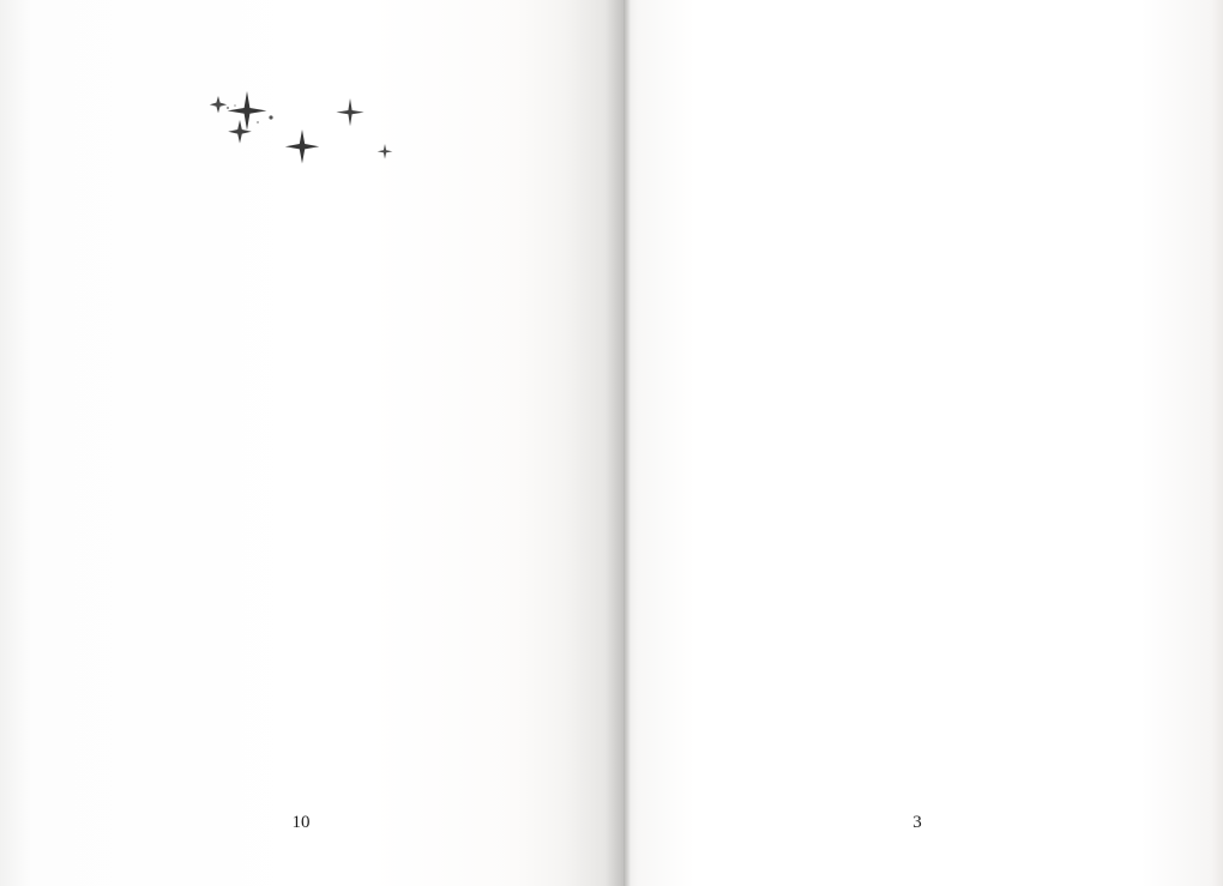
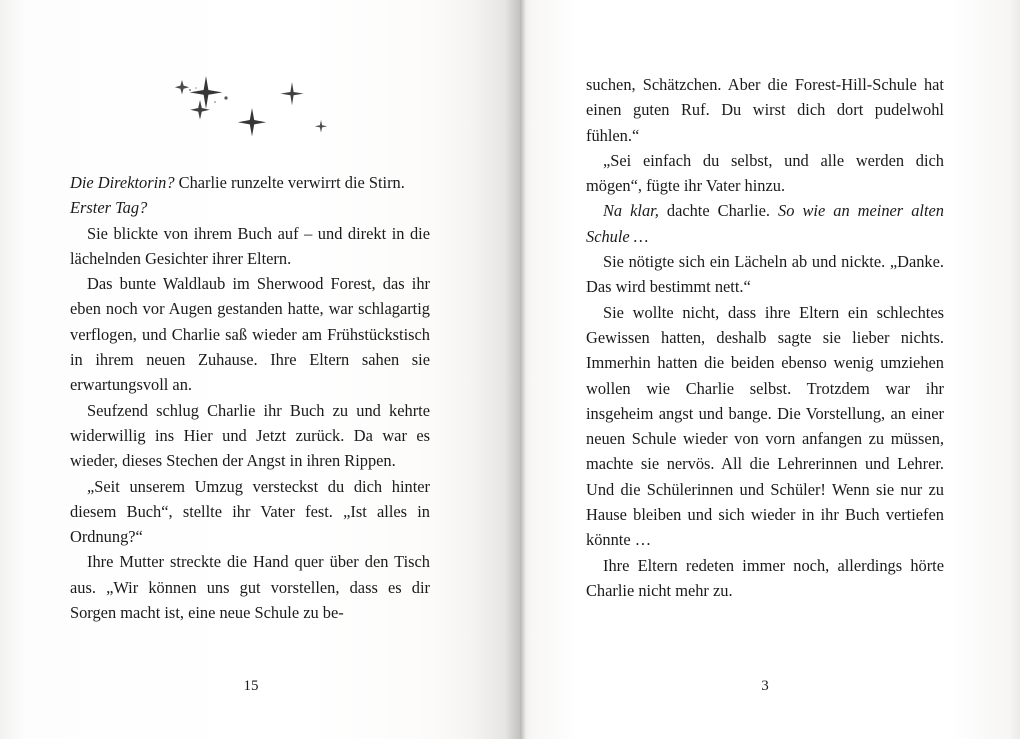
+ Die Direktorin? Charlie runzelte verwirrt die Stirn.
+ Erster Tag?
+ Sie blickte von ihrem Buch auf – und direkt in die lächelnden Gesichter ihrer Eltern.
+ Das bunte Waldlaub im Sherwood Forest, das ihr eben noch vor Augen gestanden hatte, war schlagartig verflogen, und Charlie saß wieder am Frühstückstisch in ihrem neuen Zuhause. Ihre Eltern sahen sie erwartungsvoll an.
+ Seufzend schlug Charlie ihr Buch zu und kehrte widerwillig ins Hier und Jetzt zurück. Da war es wieder, dieses Stechen der Angst in ihren Rippen.
+ „Seit unserem Umzug versteckst du dich hinter diesem Buch“, stellte ihr Vater fest. „Ist alles in Ordnung?“
+ Ihre Mutter streckte die Hand quer über den Tisch aus. „Wir können uns gut vorstellen, dass es dir Sorgen macht ist, eine neue Schule zu be-
+ suchen, Schätzchen. Aber die Forest-Hill-Schule hat einen guten Ruf. Du wirst dich dort pudelwohl fühlen.“
+ „Sei einfach du selbst, und alle werden dich mögen“, fügte ihr Vater hinzu.
+ Na klar, dachte Charlie. So wie an meiner alten Schule …
+ Sie nötigte sich ein Lächeln ab und nickte. „Danke. Das wird bestimmt nett.“
+ Sie wollte nicht, dass ihre Eltern ein schlechtes Gewissen hatten, deshalb sagte sie lieber nichts. Immerhin hatten die beiden ebenso wenig umziehen wollen wie Charlie selbst. Trotzdem war ihr insgeheim angst und bange. Die Vorstellung, an einer neuen Schule wieder von vorn anfangen zu müssen, machte sie nervös. All die Lehrerinnen und Lehrer. Und die Schülerinnen und Schüler! Wenn sie nur zu Hause bleiben und sich wieder in ihr Buch vertiefen könnte …
+ Ihre Eltern redeten immer noch, allerdings hörte Charlie nicht mehr zu.
- 10
+ 15
  3
